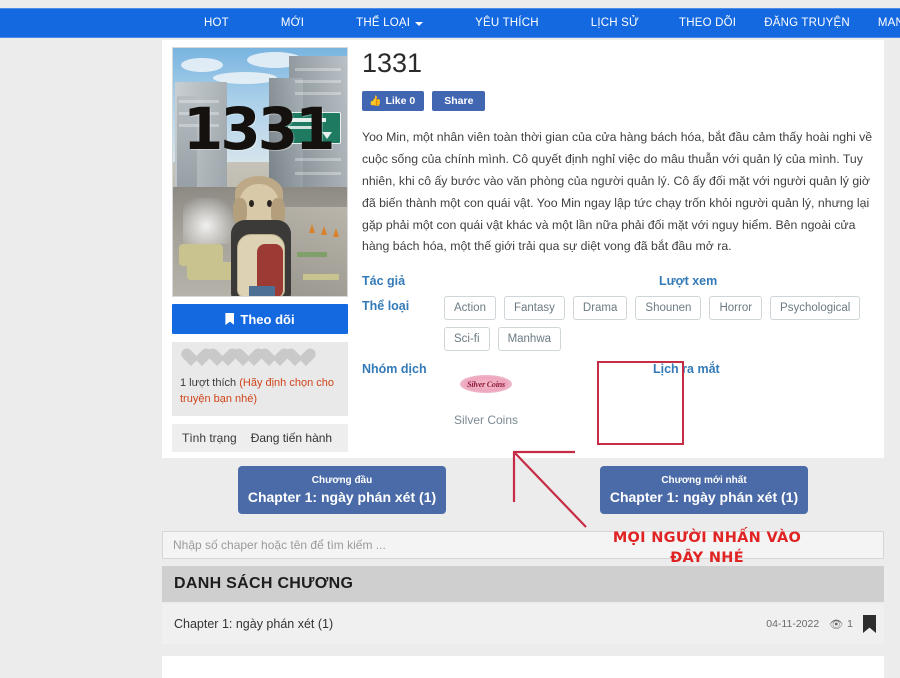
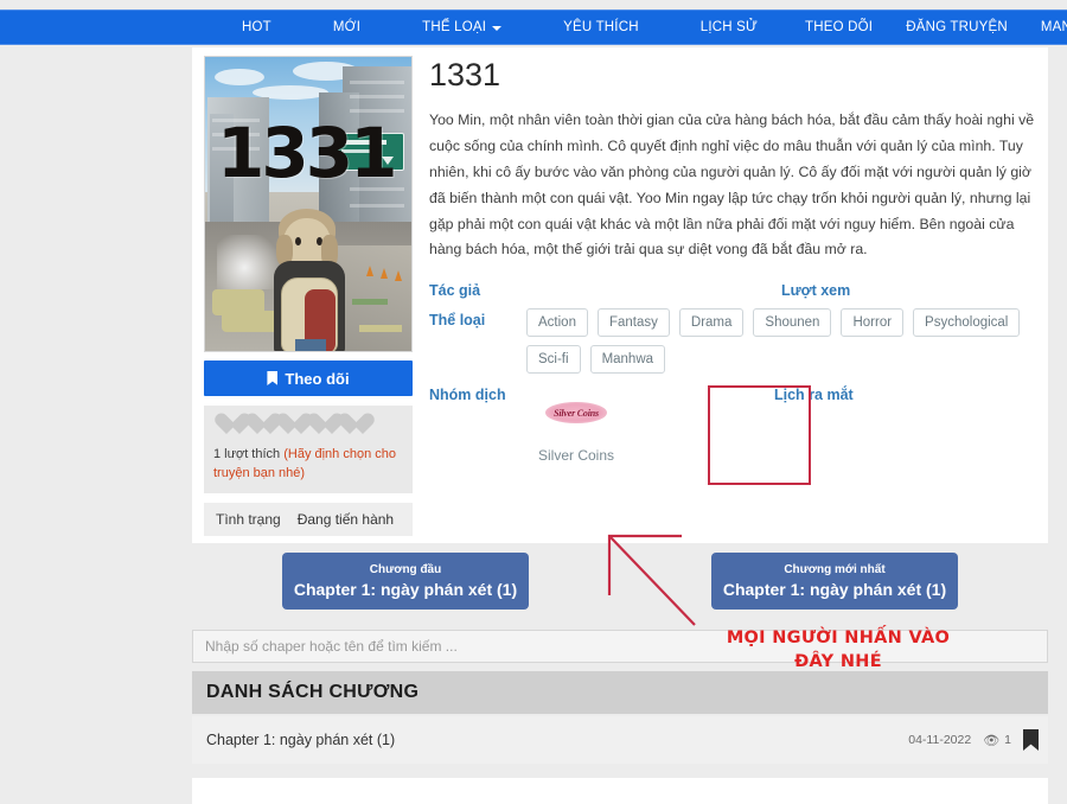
  HOT
  MỚI
  THỂ LOẠI
  YÊU THÍCH
  LỊCH SỬ
  THEO DÕI
  ĐĂNG TRUYỆN
  1331
  Theo dõi
  1 lượt thích (Hãy định chọn cho truyện bạn nhé)
  Tình trạng
  Đang tiến hành
  1331
- 👍
- Like 0
- Share
  Yoo Min, một nhân viên toàn thời gian của cửa hàng bách hóa, bắt đầu cảm thấy hoài nghi về cuộc sống của chính mình. Cô quyết định nghỉ việc do mâu thuẫn với quản lý của mình. Tuy nhiên, khi cô ấy bước vào văn phòng của người quản lý. Cô ấy đối mặt với người quản lý giờ đã biến thành một con quái vật. Yoo Min ngay lập tức chạy trốn khỏi người quản lý, nhưng lại gặp phải một con quái vật khác và một lần nữa phải đối mặt với nguy hiểm. Bên ngoài cửa hàng bách hóa, một thế giới trải qua sự diệt vong đã bắt đầu mở ra.
  Tác giả
  Lượt xem
  Thể loại
  Action
  Fantasy
  Drama
  Shounen
  Horror
  Psychological
  Sci-fi
  Manhwa
  Nhóm dịch
  Silver Coins
  Silver Coins
  Lịch ra mắt
  Chương đầu
  Chapter 1: ngày phán xét (1)
  Chương mới nhất
  Chapter 1: ngày phán xét (1)
  Nhập số chaper hoặc tên để tìm kiếm ...
  DANH SÁCH CHƯƠNG
  Chapter 1: ngày phán xét (1)
  04-11-2022
  👁
  1
  MỌI NGƯỜI NHẤN VÀO
  ĐÂY NHÉ
